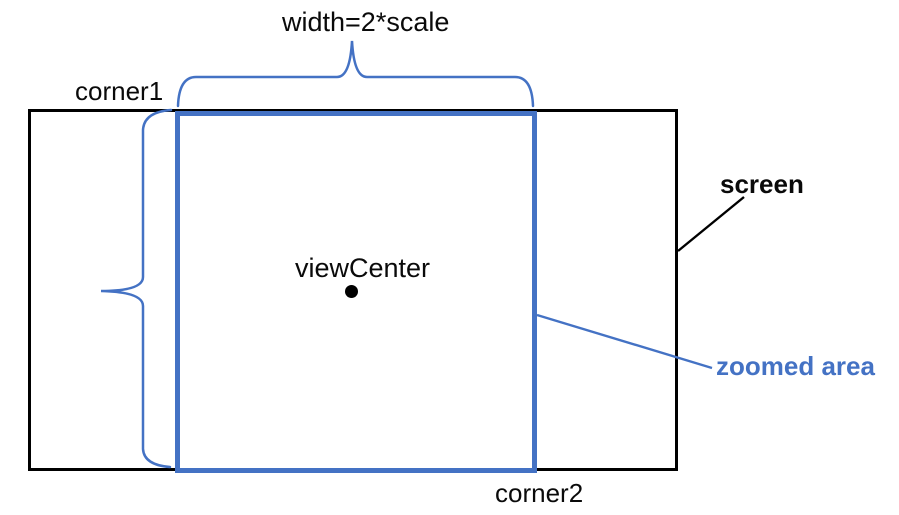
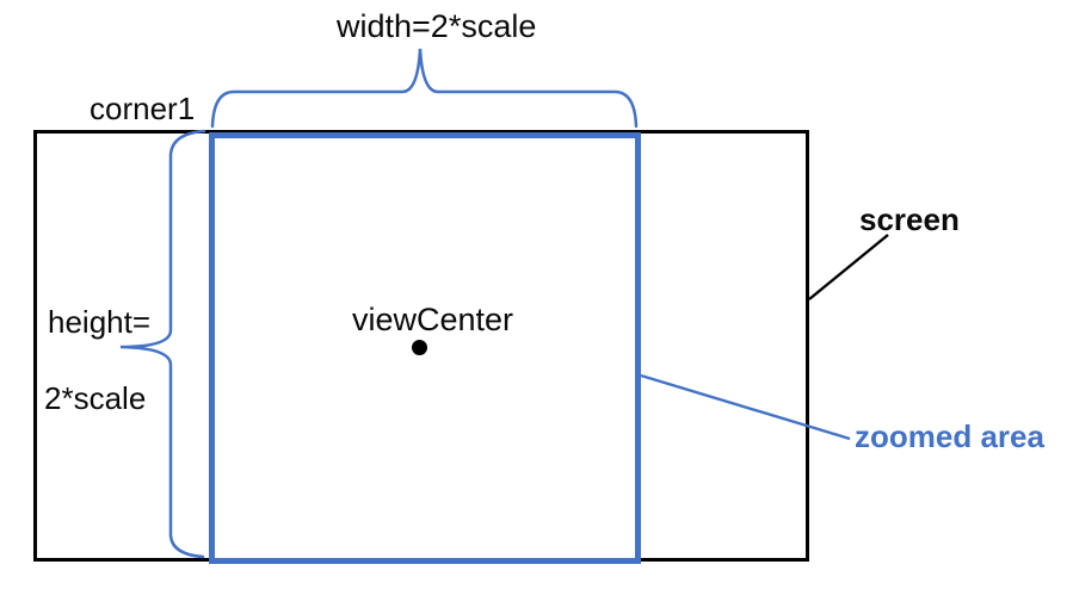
  width=2*scale
  corner1
+ height=
+ 2*scale
  viewCenter
  screen
  zoomed area
- corner2
